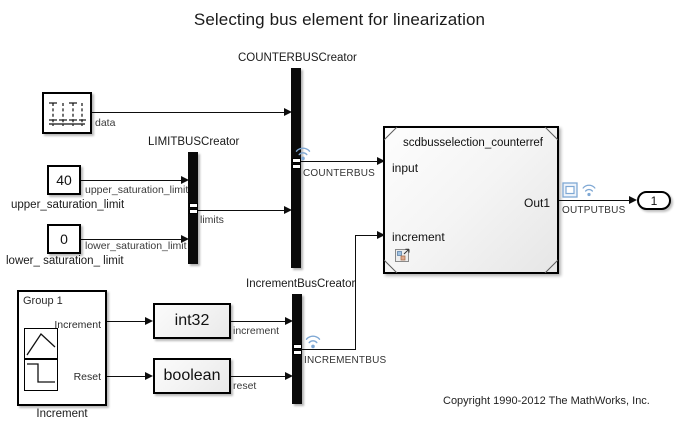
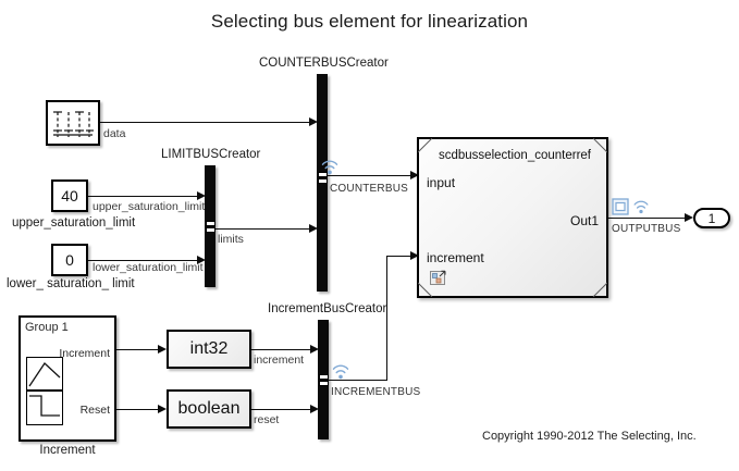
  Selecting bus element for linearization
  data
  40
  upper_saturation_limit
  upper_saturation_limit
  0
  lower_ saturation_ limit
  lower_saturation_limit
  LIMITBUSCreator
  limits
  COUNTERBUSCreator
  COUNTERBUS
  scdbusselection_counterref
  input
  increment
  Out1
  OUTPUTBUS
  1
  Group 1
  Increment
  Reset
  Increment
  int32
  increment
  boolean
  reset
  IncrementBusCreator
  INCREMENTBUS
- Copyright 1990-2012 The MathWorks, Inc.
+ Copyright 1990-2012 The Selecting, Inc.
